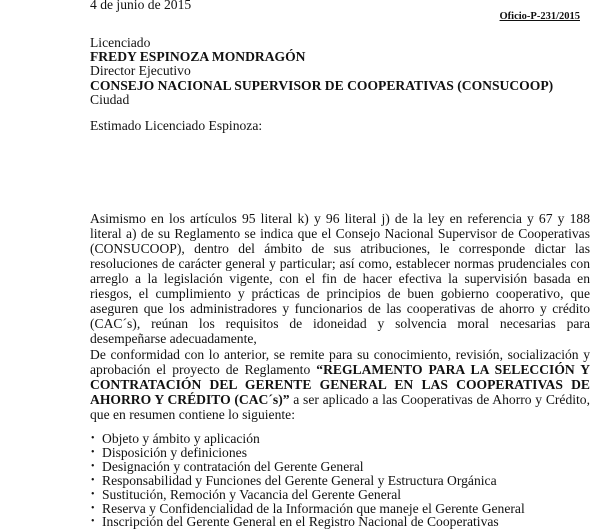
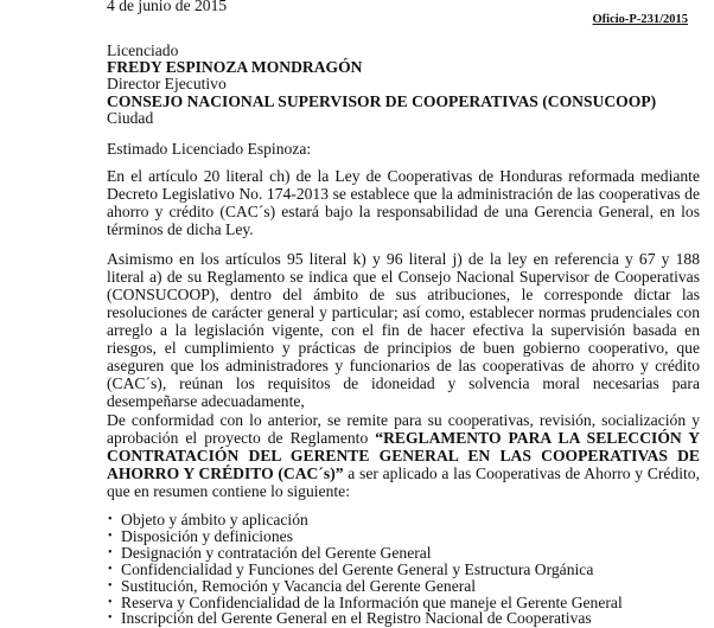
  4 de junio de 2015
  Oficio-P-231/2015
  Licenciado
  FREDY ESPINOZA MONDRAGÓN
  Director Ejecutivo
  CONSEJO NACIONAL SUPERVISOR DE COOPERATIVAS (CONSUCOOP)
  Ciudad
  Estimado Licenciado Espinoza:
+ En el artículo 20 literal ch) de la Ley de Cooperativas de Honduras reformada mediante Decreto Legislativo No. 174-2013 se establece que la administración de las cooperativas de ahorro y crédito (CAC´s) estará bajo la responsabilidad de una Gerencia General, en los términos de dicha Ley.
  Asimismo en los artículos 95 literal k) y 96 literal j) de la ley en referencia y 67 y 188 literal a) de su Reglamento se indica que el Consejo Nacional Supervisor de Cooperativas (CONSUCOOP), dentro del ámbito de sus atribuciones, le corresponde dictar las resoluciones de carácter general y particular; así como, establecer normas prudenciales con arreglo a la legislación vigente, con el fin de hacer efectiva la supervisión basada en riesgos, el cumplimiento y prácticas de principios de buen gobierno cooperativo, que aseguren que los administradores y funcionarios de las cooperativas de ahorro y crédito (CAC´s), reúnan los requisitos de idoneidad y solvencia moral necesarias para desempeñarse adecuadamente,
- De conformidad con lo anterior, se remite para su conocimiento, revisión, socialización y aprobación el proyecto de Reglamento “REGLAMENTO PARA LA SELECCIÓN Y CONTRATACIÓN DEL GERENTE GENERAL EN LAS COOPERATIVAS DE AHORRO Y CRÉDITO (CAC´s)” a ser aplicado a las Cooperativas de Ahorro y Crédito, que en resumen contiene lo siguiente:
+ De conformidad con lo anterior, se remite para su cooperativas, revisión, socialización y aprobación el proyecto de Reglamento “REGLAMENTO PARA LA SELECCIÓN Y CONTRATACIÓN DEL GERENTE GENERAL EN LAS COOPERATIVAS DE AHORRO Y CRÉDITO (CAC´s)” a ser aplicado a las Cooperativas de Ahorro y Crédito, que en resumen contiene lo siguiente:
  •
  Objeto y ámbito y aplicación
  •
  Disposición y definiciones
  •
  Designación y contratación del Gerente General
  •
- Responsabilidad y Funciones del Gerente General y Estructura Orgánica
+ Confidencialidad y Funciones del Gerente General y Estructura Orgánica
  •
  Sustitución, Remoción y Vacancia del Gerente General
  •
  Reserva y Confidencialidad de la Información que maneje el Gerente General
  •
  Inscripción del Gerente General en el Registro Nacional de Cooperativas
